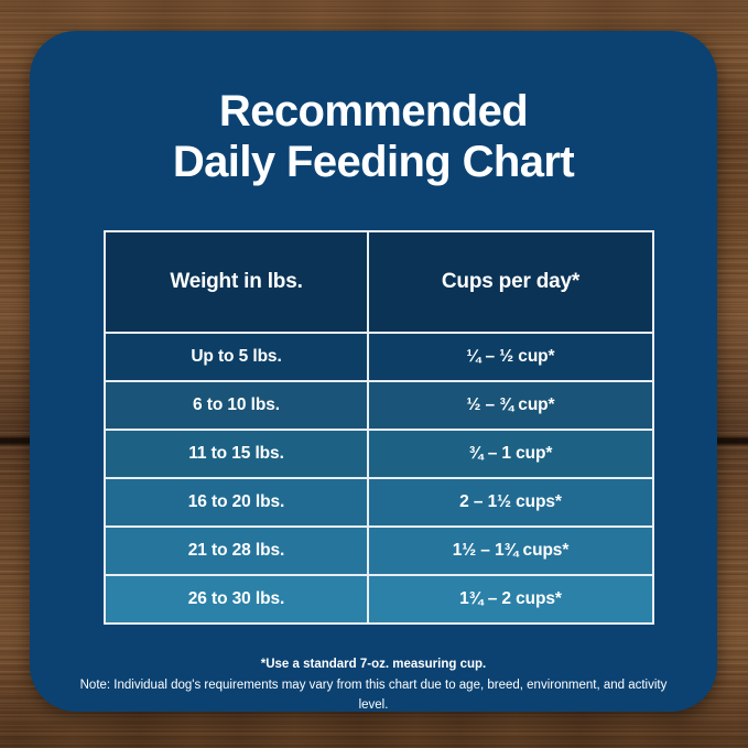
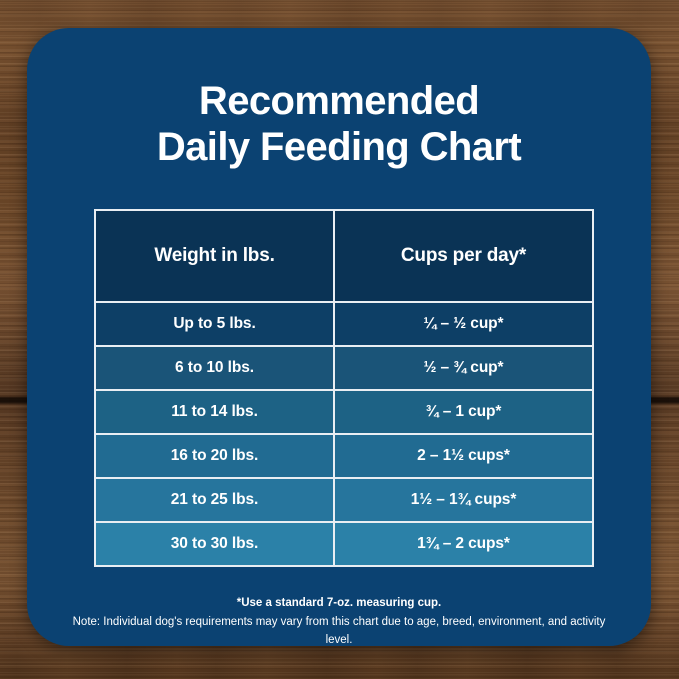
  Recommended
  Daily Feeding Chart
  Weight in lbs.	Cups per day*
  Up to 5 lbs.	¼ – ½ cup*
  6 to 10 lbs.	½ – ¾ cup*
- 11 to 15 lbs.	¾ – 1 cup*
+ 11 to 14 lbs.	¾ – 1 cup*
  16 to 20 lbs.	2 – 1½ cups*
- 21 to 28 lbs.	1½ – 1¾ cups*
+ 21 to 25 lbs.	1½ – 1¾ cups*
- 26 to 30 lbs.	1¾ – 2 cups*
+ 30 to 30 lbs.	1¾ – 2 cups*
  *Use a standard 7-oz. measuring cup.
  Note: Individual dog's requirements may vary from this chart due to age, breed, environment, and activity level.
